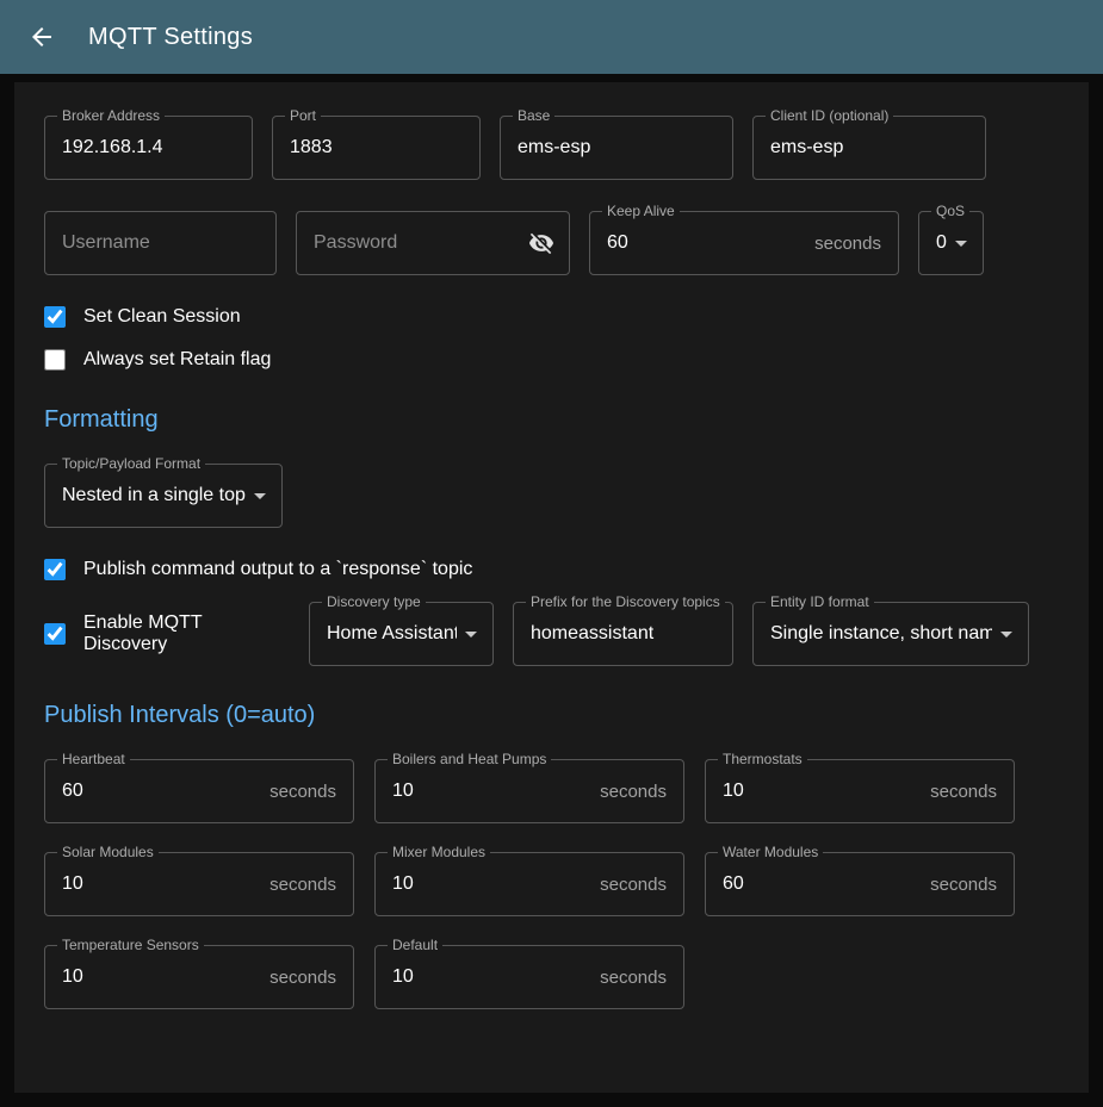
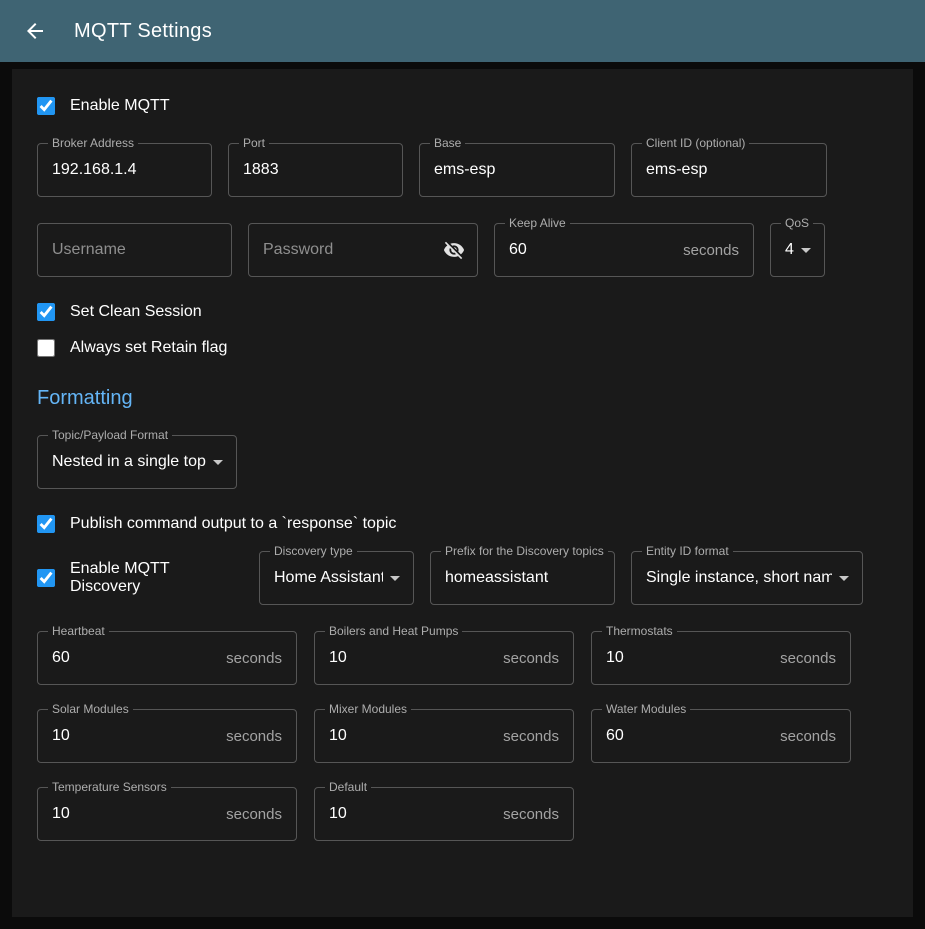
  MQTT Settings
+ Enable MQTT
  Broker Address
  192.168.1.4
  Port
  1883
  Base
  ems-esp
  Client ID (optional)
  ems-esp
  Username
  Password
  Keep Alive
  60
  seconds
  QoS
- 0
+ 4
  Set Clean Session
  Always set Retain flag
  Formatting
  Topic/Payload Format
  Nested in a single top
  Publish command output to a `response` topic
  Enable MQTT Discovery
  Discovery type
  Home Assistant
  Prefix for the Discovery topics
  homeassistant
  Entity ID format
  Single instance, short nam
- Publish Intervals (0=auto)
  Heartbeat
  60
  seconds
  Boilers and Heat Pumps
  10
  seconds
  Thermostats
  10
  seconds
  Solar Modules
  10
  seconds
  Mixer Modules
  10
  seconds
  Water Modules
  60
  seconds
  Temperature Sensors
  10
  seconds
  Default
  10
  seconds
